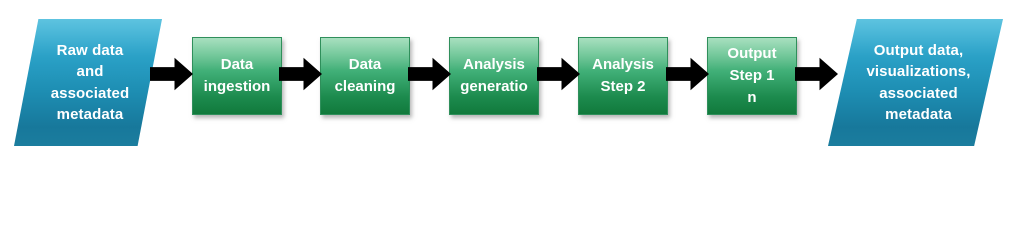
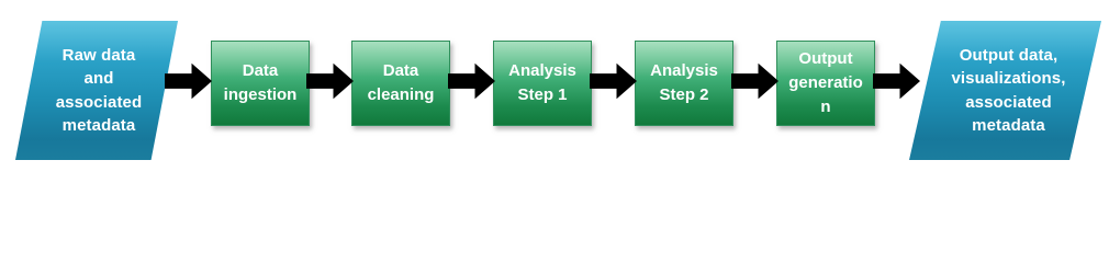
  Raw data
  and
  associated
  metadata
  Data
  ingestion
  Data
  cleaning
  Analysis
- generatio
+ Step 1
  Analysis
  Step 2
  Output
- Step 1
+ generatio
  n
  Output data,
  visualizations,
  associated
  metadata
